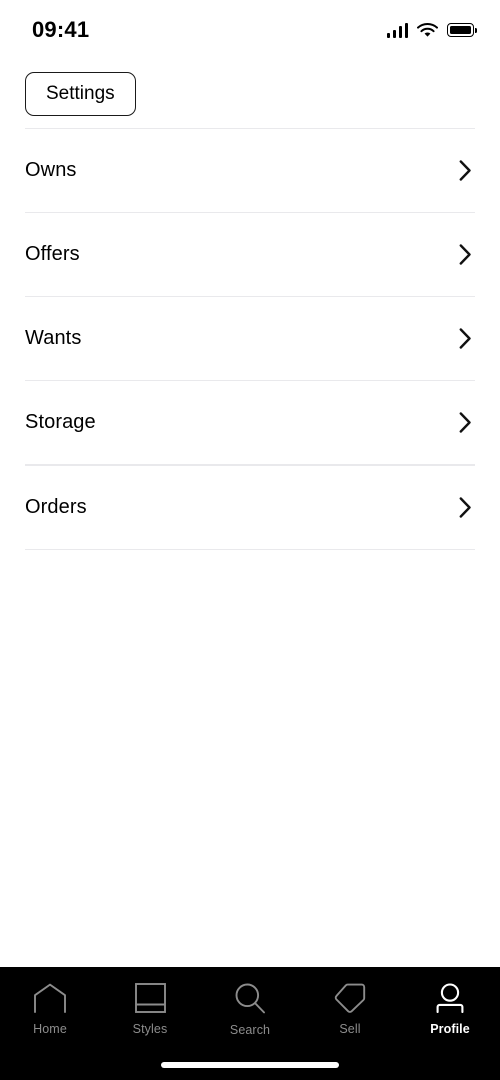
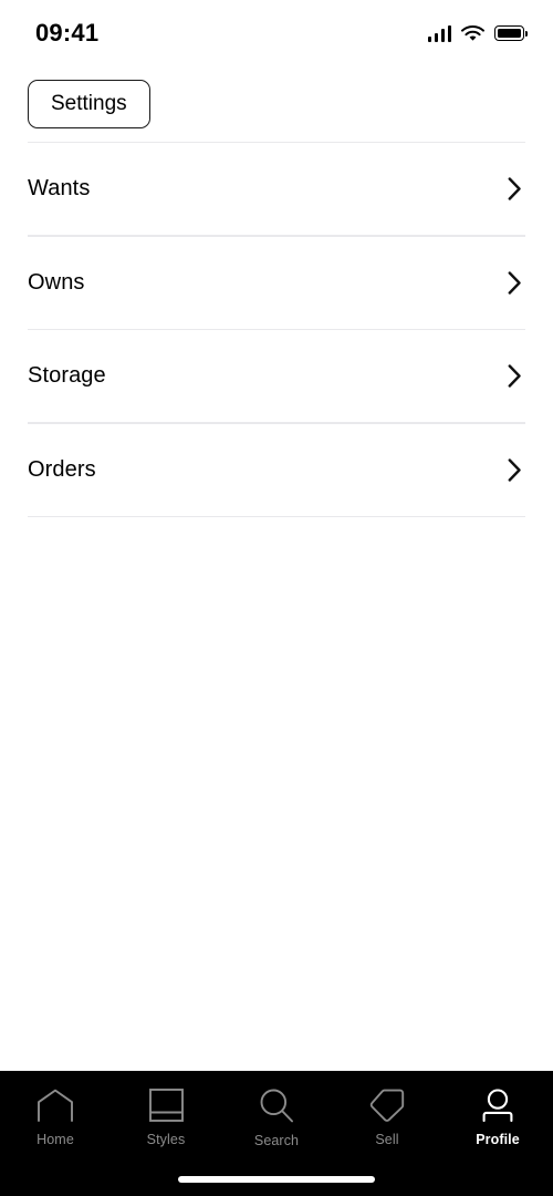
  09:41
  Settings
- Owns
+ Wants
- Offers
- Wants
+ Owns
  Storage
  Orders
  Home
  Styles
  Search
  Sell
  Profile
